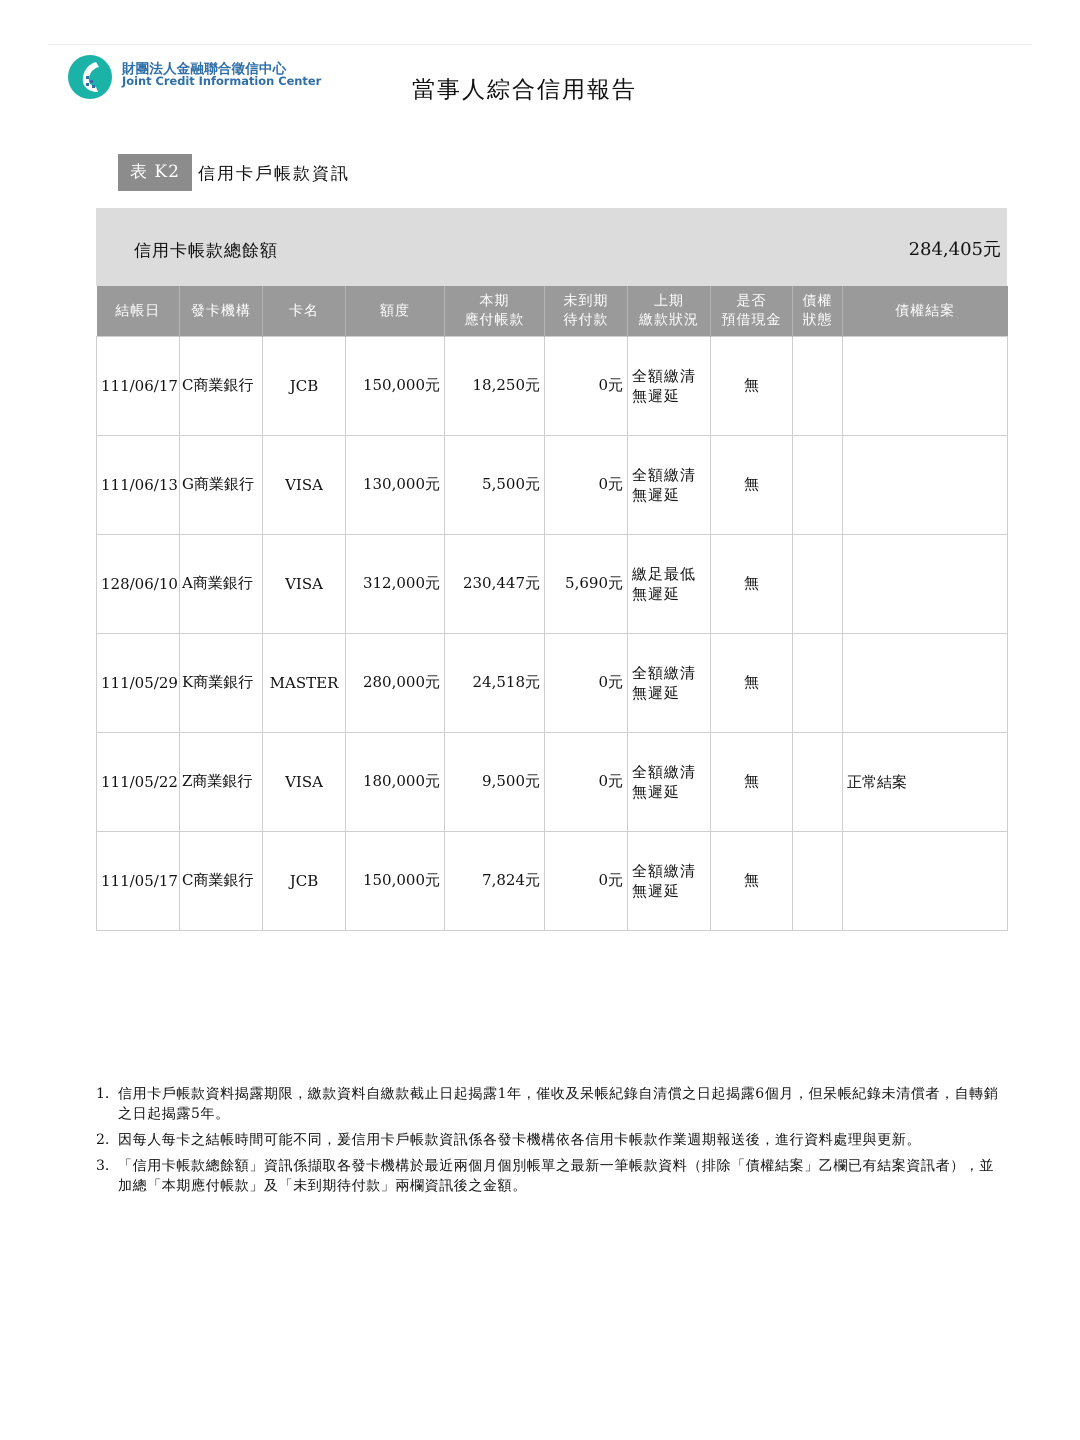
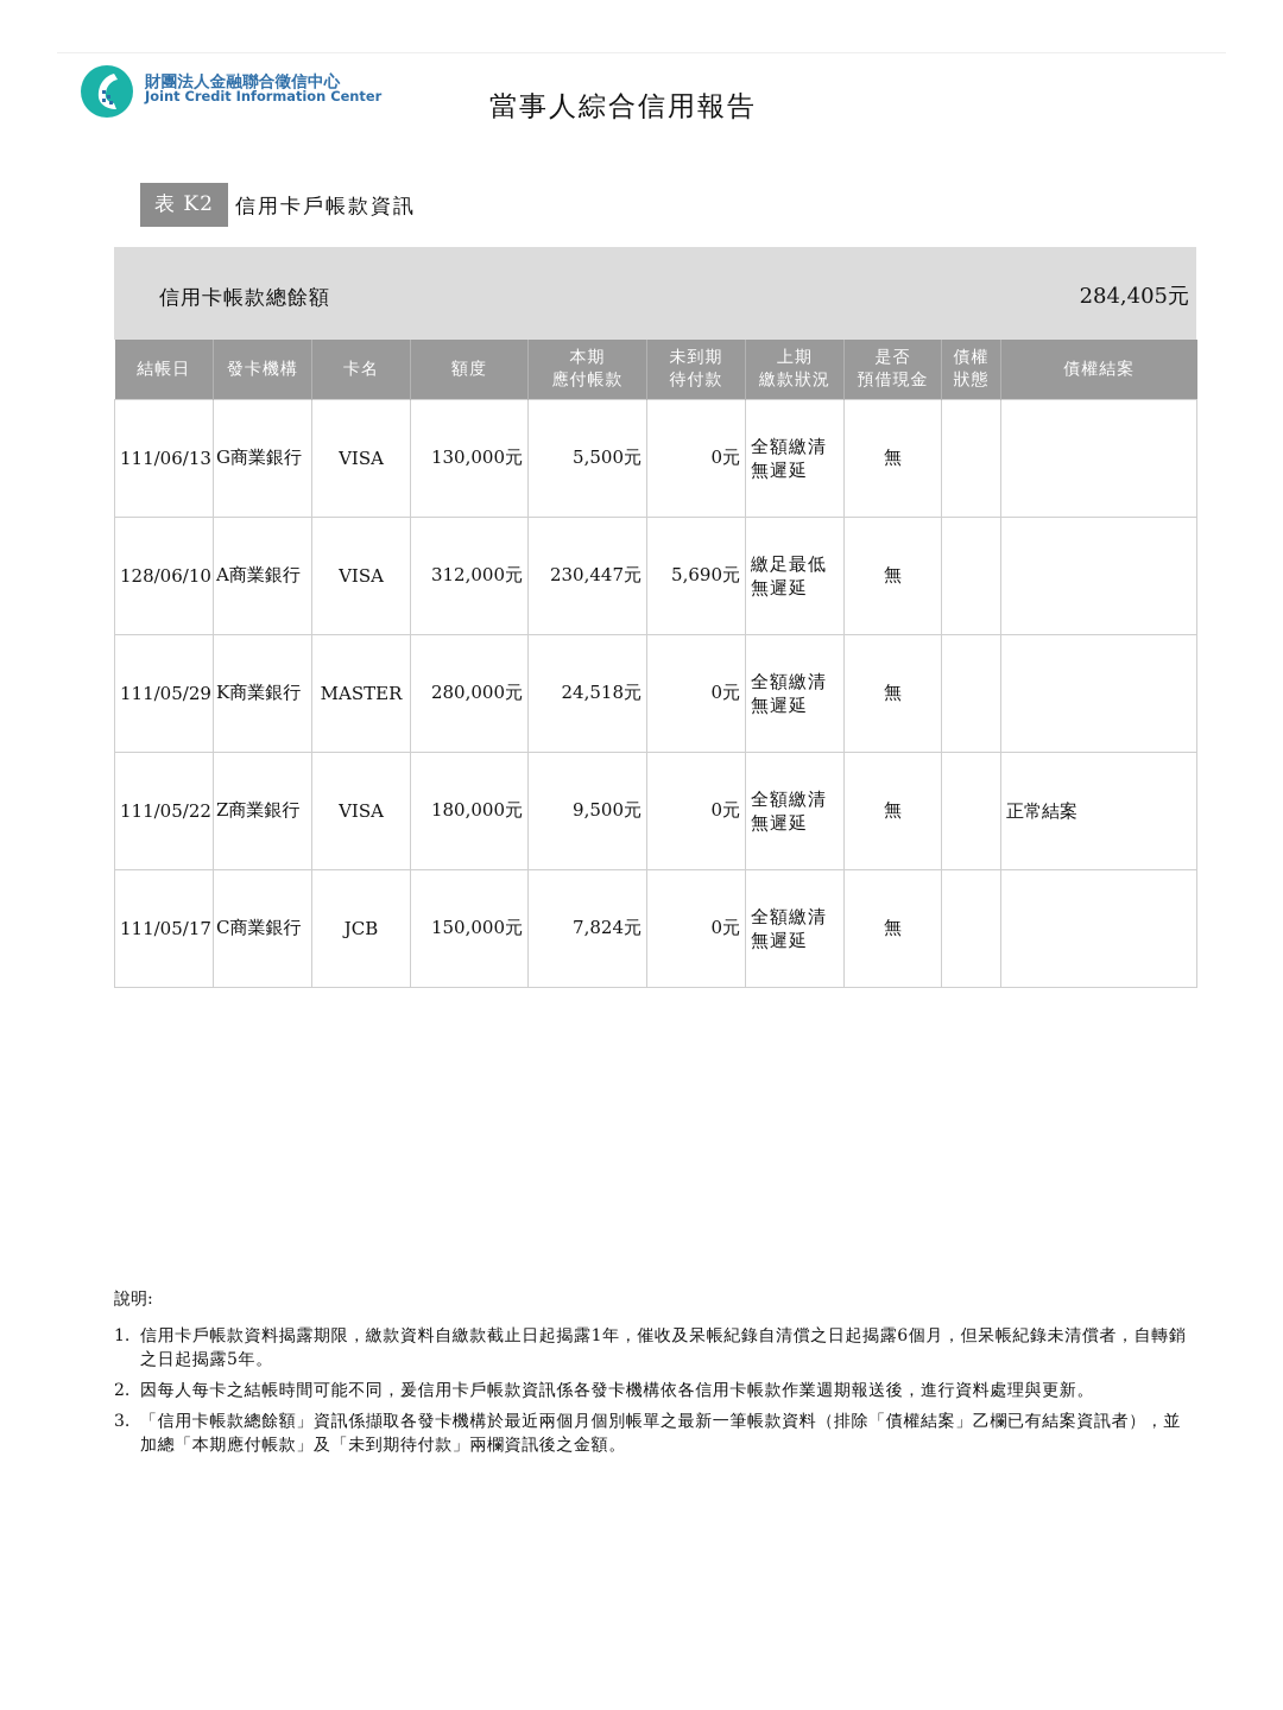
  財團法人金融聯合徵信中心
  Joint Credit Information Center
  當事人綜合信用報告
  表 K2
  信用卡戶帳款資訊
  信用卡帳款總餘額
  284,405元
  結帳日	發卡機構	卡名	額度	本期應付帳款	未到期待付款	上期繳款狀況	是否預借現金	債權狀態	債權結案
- 111/06/17	C商業銀行	JCB	150,000元	18,250元	0元	全額繳清無遲延	無
  111/06/13	G商業銀行	VISA	130,000元	5,500元	0元	全額繳清無遲延	無
  128/06/10	A商業銀行	VISA	312,000元	230,447元	5,690元	繳足最低無遲延	無
  111/05/29	K商業銀行	MASTER	280,000元	24,518元	0元	全額繳清無遲延	無
  111/05/22	Z商業銀行	VISA	180,000元	9,500元	0元	全額繳清無遲延	無		正常結案
  111/05/17	C商業銀行	JCB	150,000元	7,824元	0元	全額繳清無遲延	無
+ 說明:
  1.
  信用卡戶帳款資料揭露期限，繳款資料自繳款截止日起揭露1年，催收及呆帳紀錄自清償之日起揭露6個月，但呆帳紀錄未清償者，自轉銷之日起揭露5年。
  2.
  因每人每卡之結帳時間可能不同，爰信用卡戶帳款資訊係各發卡機構依各信用卡帳款作業週期報送後，進行資料處理與更新。
  3.
  「信用卡帳款總餘額」資訊係擷取各發卡機構於最近兩個月個別帳單之最新一筆帳款資料（排除「債權結案」乙欄已有結案資訊者），並加總「本期應付帳款」及「未到期待付款」兩欄資訊後之金額。
